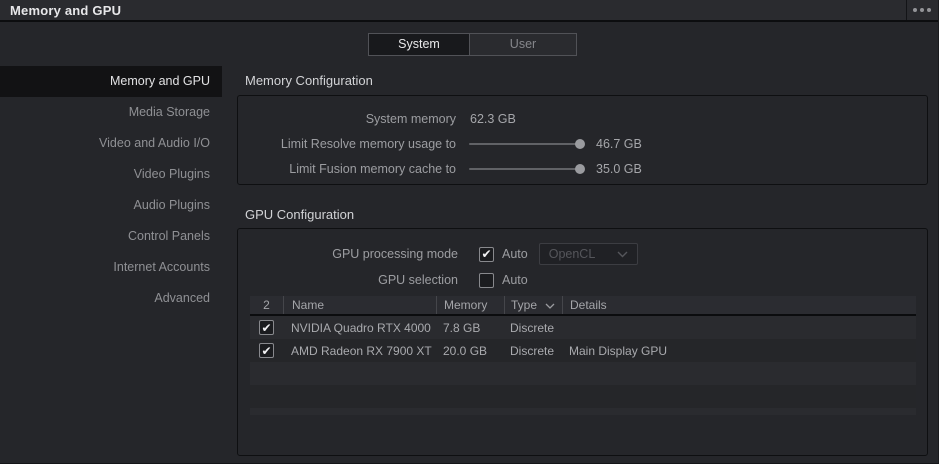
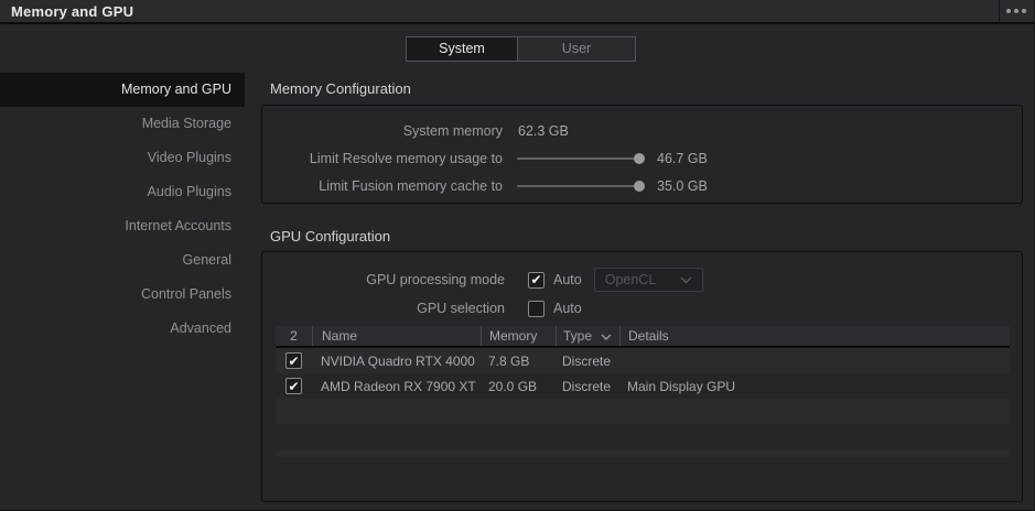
  Memory and GPU
  System
  User
  Memory and GPU
  Media Storage
- Video and Audio I/O
  Video Plugins
  Audio Plugins
- Control Panels
+ Internet Accounts
+ General
- Internet Accounts
+ Control Panels
  Advanced
  Memory Configuration
  System memory
  62.3 GB
  Limit Resolve memory usage to
  46.7 GB
  Limit Fusion memory cache to
  35.0 GB
  GPU Configuration
  GPU processing mode
  ✔
  Auto
  OpenCL
  GPU selection
  Auto
  2
  Name
  Memory
  Type
  Details
  ✔
  NVIDIA Quadro RTX 4000
  7.8 GB
  Discrete
  ✔
  AMD Radeon RX 7900 XT
  20.0 GB
  Discrete
  Main Display GPU
